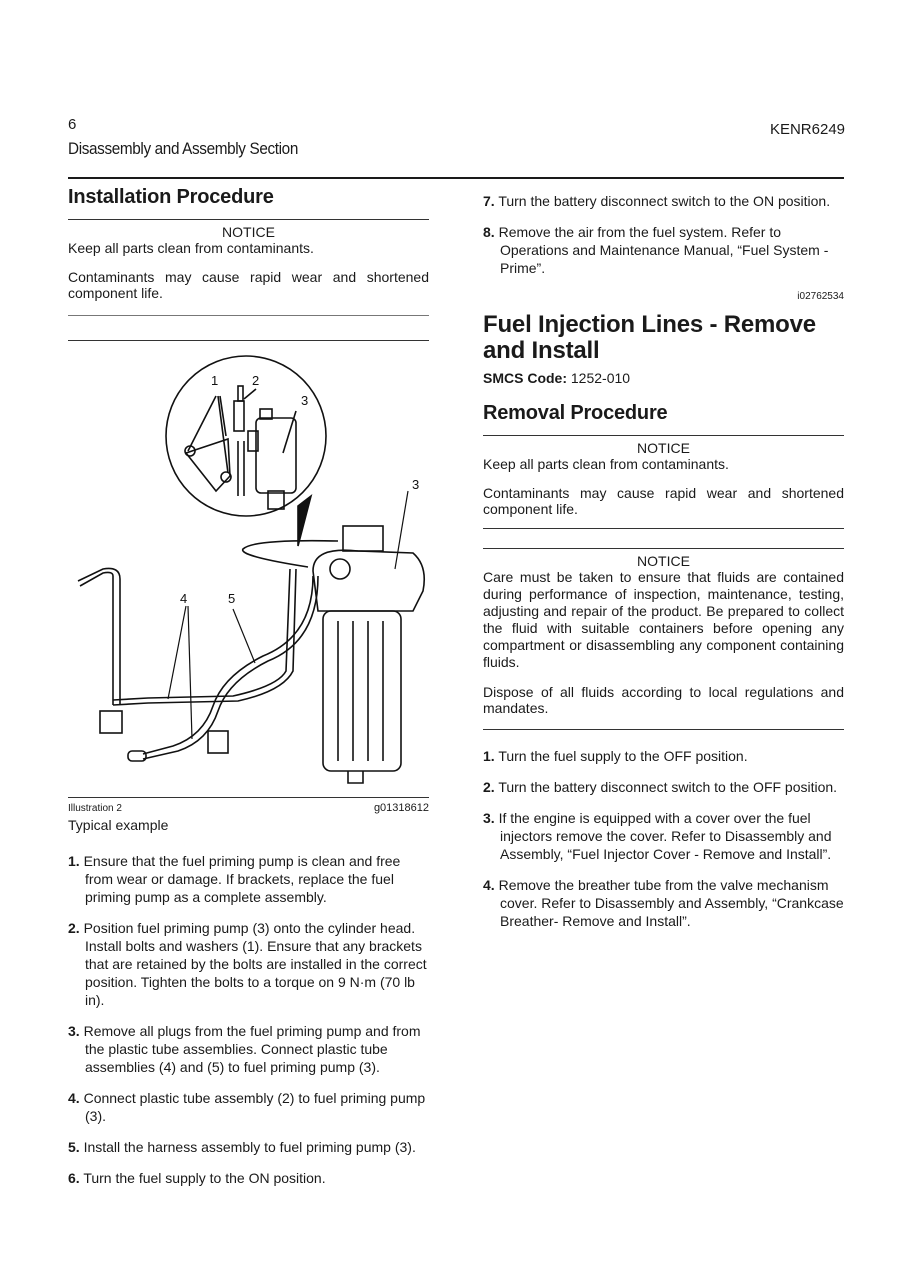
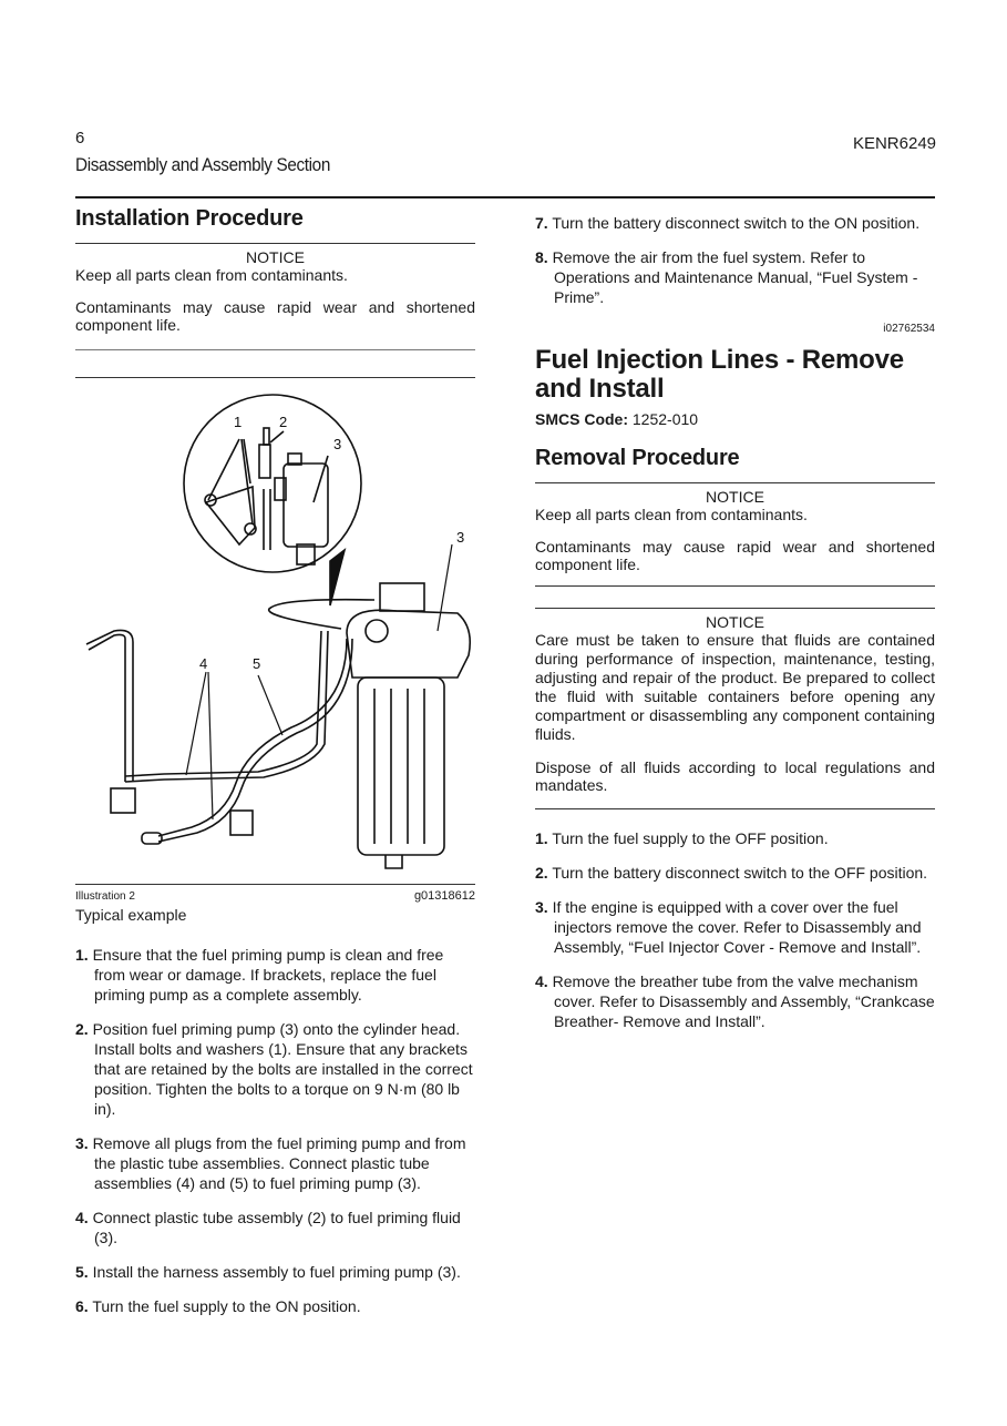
  6
  Disassembly and Assembly Section
  KENR6249
  Installation Procedure
  NOTICE
  Keep all parts clean from contaminants.
  Contaminants may cause rapid wear and shortened component life.
  1
  2
  3
  3
  4
  5
  Illustration 2
  g01318612
  Typical example
  1. Ensure that the fuel priming pump is clean and free from wear or damage. If brackets, replace the fuel priming pump as a complete assembly.
- 2. Position fuel priming pump (3) onto the cylinder head. Install bolts and washers (1). Ensure that any brackets that are retained by the bolts are installed in the correct position. Tighten the bolts to a torque on 9 N·m (70 lb in).
+ 2. Position fuel priming pump (3) onto the cylinder head. Install bolts and washers (1). Ensure that any brackets that are retained by the bolts are installed in the correct position. Tighten the bolts to a torque on 9 N·m (80 lb in).
  3. Remove all plugs from the fuel priming pump and from the plastic tube assemblies. Connect plastic tube assemblies (4) and (5) to fuel priming pump (3).
- 4. Connect plastic tube assembly (2) to fuel priming pump (3).
+ 4. Connect plastic tube assembly (2) to fuel priming fluid (3).
  5. Install the harness assembly to fuel priming pump (3).
  6. Turn the fuel supply to the ON position.
  7. Turn the battery disconnect switch to the ON position.
  8. Remove the air from the fuel system. Refer to Operations and Maintenance Manual, “Fuel System - Prime”.
  i02762534
  Fuel Injection Lines - Remove and Install
  SMCS Code: 1252-010
  Removal Procedure
  NOTICE
  Keep all parts clean from contaminants.
  Contaminants may cause rapid wear and shortened component life.
  NOTICE
  Care must be taken to ensure that fluids are contained during performance of inspection, maintenance, testing, adjusting and repair of the product. Be prepared to collect the fluid with suitable containers before opening any compartment or disassembling any component containing fluids.
  Dispose of all fluids according to local regulations and mandates.
  1. Turn the fuel supply to the OFF position.
  2. Turn the battery disconnect switch to the OFF position.
  3. If the engine is equipped with a cover over the fuel injectors remove the cover. Refer to Disassembly and Assembly, “Fuel Injector Cover - Remove and Install”.
  4. Remove the breather tube from the valve mechanism cover. Refer to Disassembly and Assembly, “Crankcase Breather- Remove and Install”.
